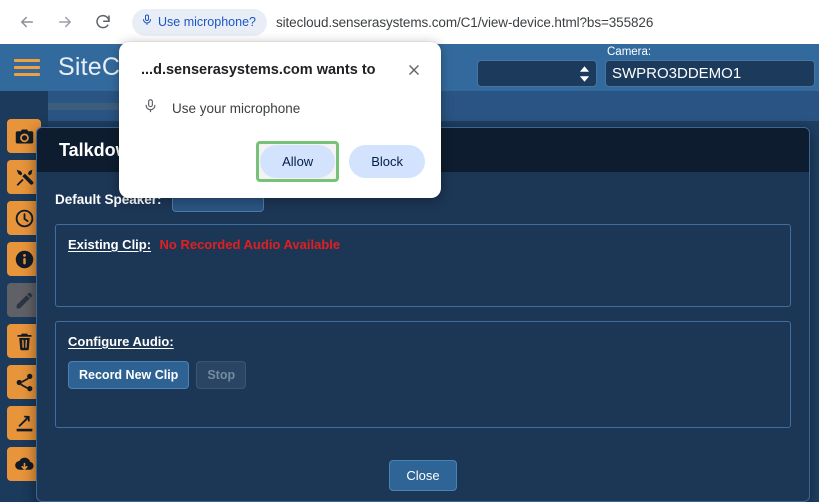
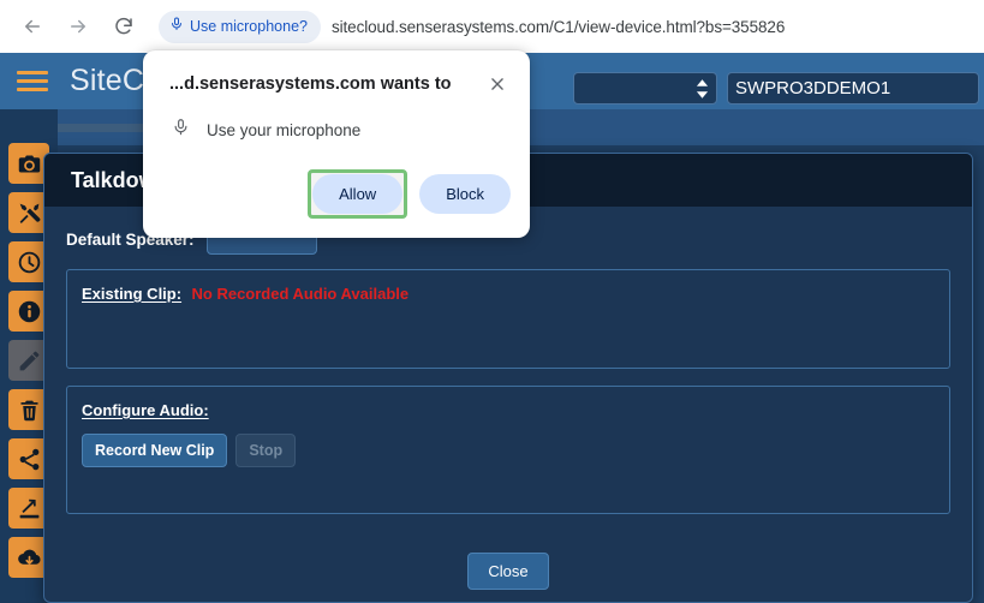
  Use microphone?
  sitecloud.senserasystems.com/C1/view-device.html?bs=355826
  SiteC
- Camera:
  SWPRO3DDEMO1
  Talkdo
  Default Speaker:
  Existing Clip: No Recorded Audio Available
  Configure Audio:
  Record New Clip
  Stop
  Close
  ...d.senserasystems.com wants to
  Use your microphone
  Allow
  Block
